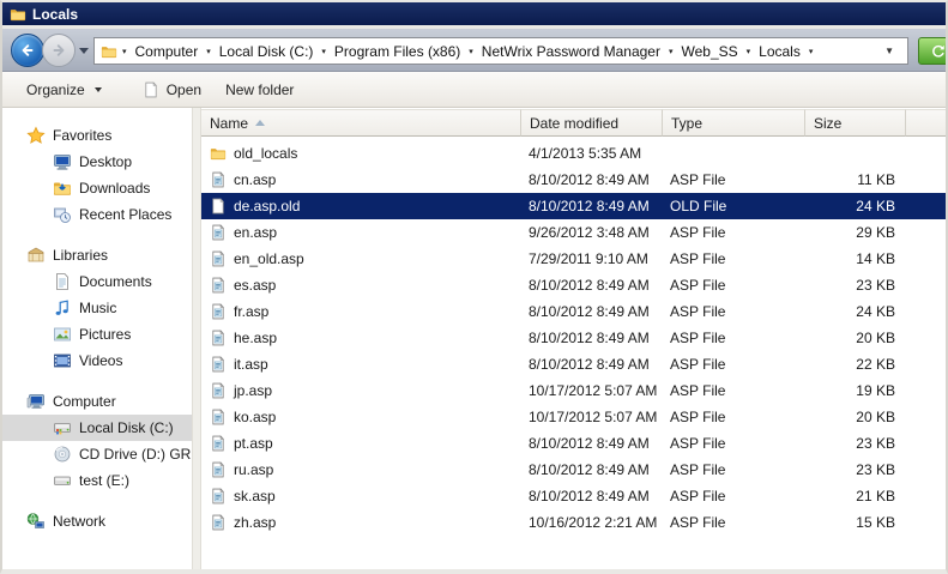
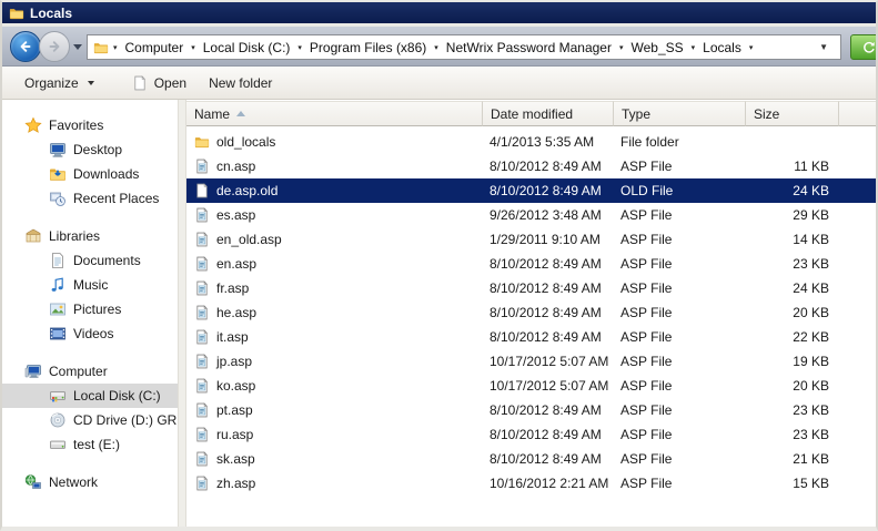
  Locals
  Computer
  Local Disk (C:)
  Program Files (x86)
  NetWrix Password Manager
  Web_SS
  Locals
  ▼
  Organize
  Open
  New folder
  Favorites
  Desktop
  Downloads
  Recent Places
  Libraries
  Documents
  Music
  Pictures
  Videos
  Computer
  Local Disk (C:)
  CD Drive (D:) GR
  test (E:)
  Network
  Name
  Date modified
  Type
  Size
  old_locals
  4/1/2013 5:35 AM
+ File folder
  cn.asp
  8/10/2012 8:49 AM
  ASP File
  11 KB
  de.asp.old
  8/10/2012 8:49 AM
  OLD File
  24 KB
- en.asp
+ es.asp
  9/26/2012 3:48 AM
  ASP File
  29 KB
  en_old.asp
- 7/29/2011 9:10 AM
+ 1/29/2011 9:10 AM
  ASP File
  14 KB
- es.asp
+ en.asp
  8/10/2012 8:49 AM
  ASP File
  23 KB
  fr.asp
  8/10/2012 8:49 AM
  ASP File
  24 KB
  he.asp
  8/10/2012 8:49 AM
  ASP File
  20 KB
  it.asp
  8/10/2012 8:49 AM
  ASP File
  22 KB
  jp.asp
  10/17/2012 5:07 AM
  ASP File
  19 KB
  ko.asp
  10/17/2012 5:07 AM
  ASP File
  20 KB
  pt.asp
  8/10/2012 8:49 AM
  ASP File
  23 KB
  ru.asp
  8/10/2012 8:49 AM
  ASP File
  23 KB
  sk.asp
  8/10/2012 8:49 AM
  ASP File
  21 KB
  zh.asp
  10/16/2012 2:21 AM
  ASP File
  15 KB
